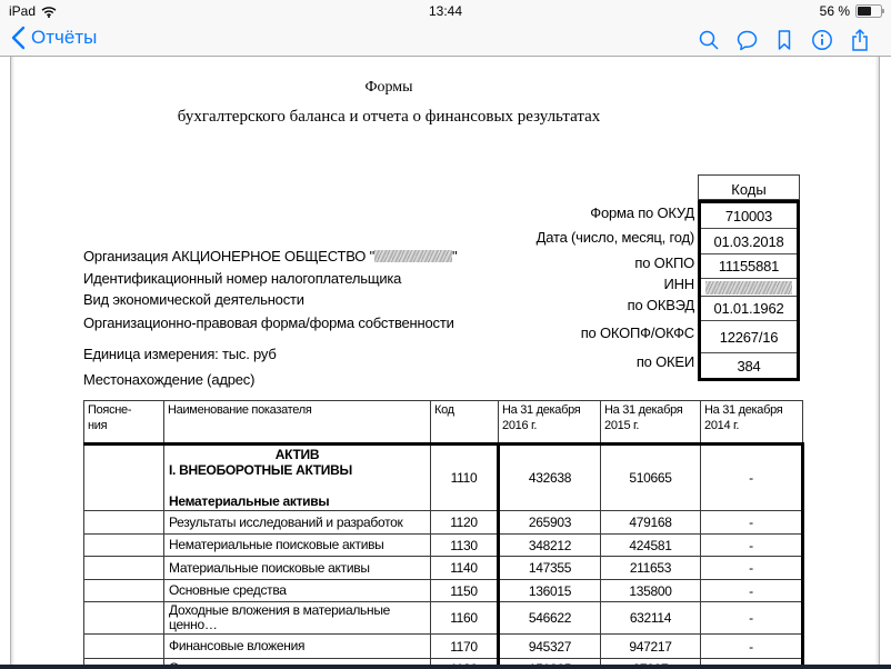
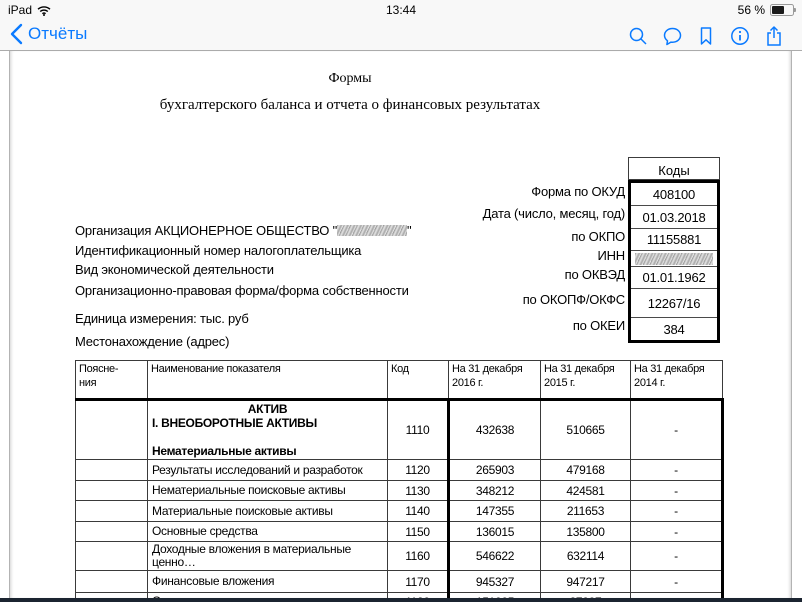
  iPad
  13:44
  56 %
  Отчёты
  Формы
  бухгалтерского баланса и отчета о финансовых результатах
  Организация АКЦИОНЕРНОЕ ОБЩЕСТВО " "
  Идентификационный номер налогоплательщика
  Вид экономической деятельности
  Организационно-правовая форма/форма собственности
  Единица измерения: тыс. руб
  Местонахождение (адрес)
  Коды
- 710003
+ 408100
  01.03.2018
  11155881
  01.01.1962
  12267/16
  384
  Форма по ОКУД
  Дата (число, месяц, год)
  по ОКПО
  ИНН
  по ОКВЭД
  по ОКОПФ/ОКФС
  по ОКЕИ
  Поясне- ния	Наименование показателя	Код	На 31 декабря 2016 г.	На 31 декабря 2015 г.	На 31 декабря 2014 г.
  	АКТИВI. ВНЕОБОРОТНЫЕ АКТИВЫ Нематериальные активы	1110	432638	510665	-
  	Результаты исследований и разработок	1120	265903	479168	-
  	Нематериальные поисковые активы	1130	348212	424581	-
  	Материальные поисковые активы	1140	147355	211653	-
  	Основные средства	1150	136015	135800	-
  	Доходные вложения в материальные ценно…	1160	546622	632114	-
  	Финансовые вложения	1170	945327	947217	-
